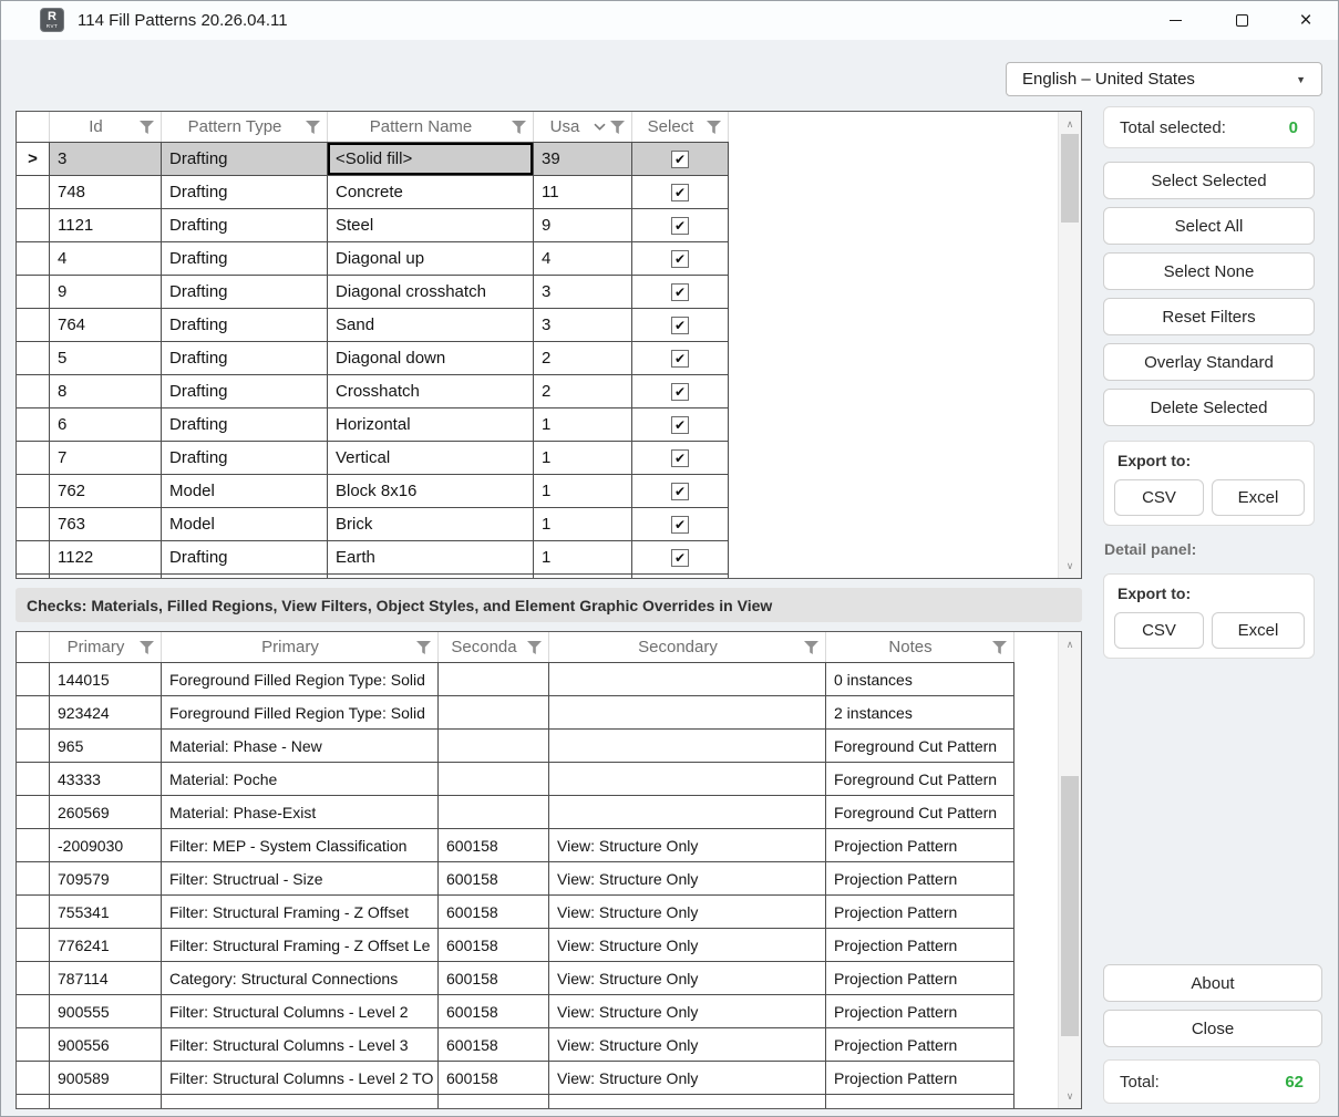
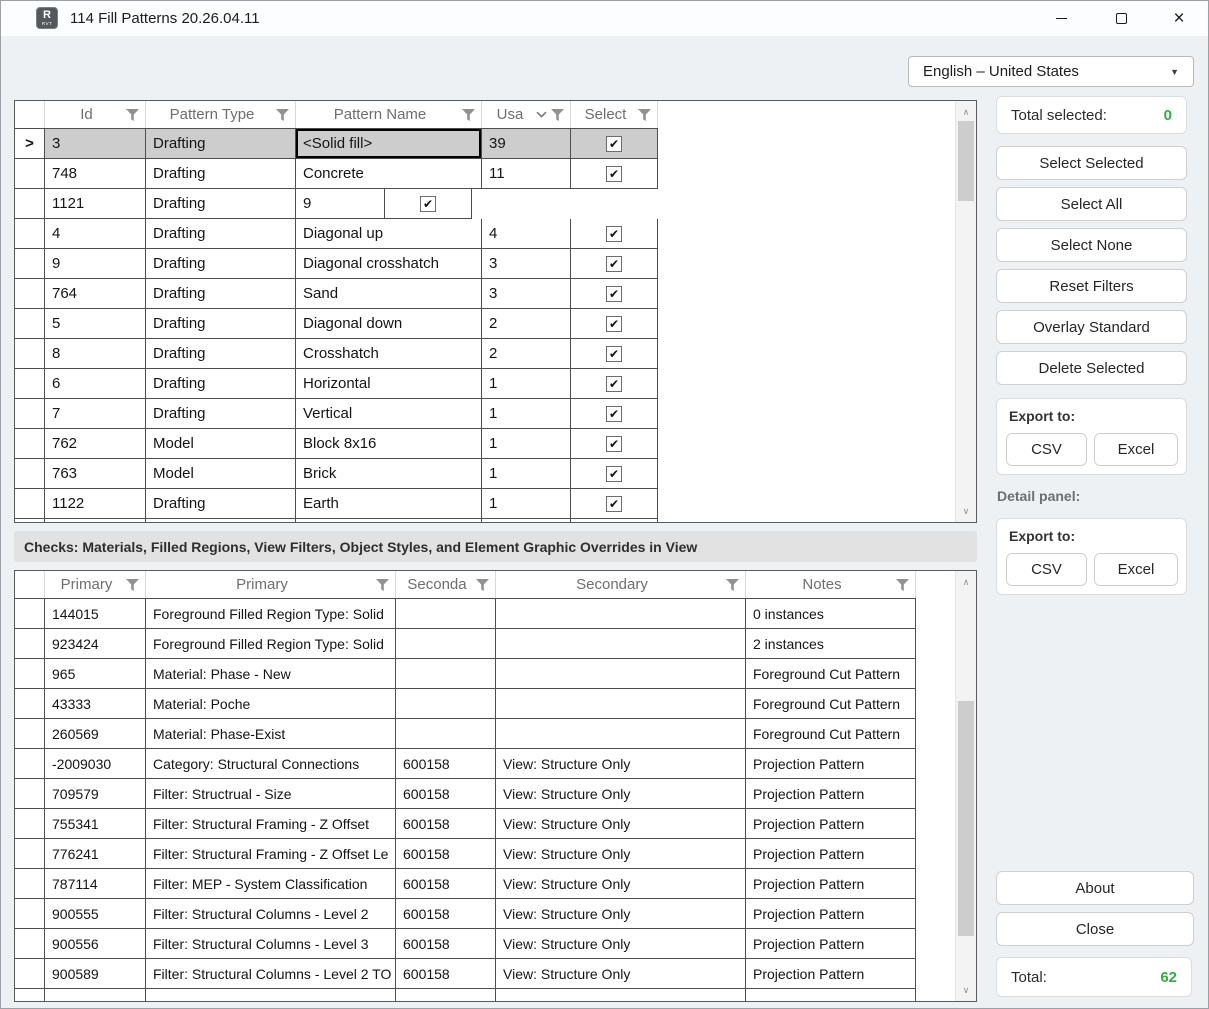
  R
  114 Fill Patterns 20.26.04.11
  ×
  English – United States
  ▼
  Id
  Pattern Type
  Pattern Name
  Usa
  Select
  >
  3
  Drafting
  <Solid fill>
  39
  ✔
  748
  Drafting
  Concrete
  11
  ✔
  1121
  Drafting
- Steel
  9
  ✔
  4
  Drafting
  Diagonal up
  4
  ✔
  9
  Drafting
  Diagonal crosshatch
  3
  ✔
  764
  Drafting
  Sand
  3
  ✔
  5
  Drafting
  Diagonal down
  2
  ✔
  8
  Drafting
  Crosshatch
  2
  ✔
  6
  Drafting
  Horizontal
  1
  ✔
  7
  Drafting
  Vertical
  1
  ✔
  762
  Model
  Block 8x16
  1
  ✔
  763
  Model
  Brick
  1
  ✔
  1122
  Drafting
  Earth
  1
  ✔
  ∧
  ∨
  Checks: Materials, Filled Regions, View Filters, Object Styles, and Element Graphic Overrides in View
  Primary
  Primary
  Seconda
  Secondary
  Notes
  144015
  Foreground Filled Region Type: Solid
  0 instances
  923424
  Foreground Filled Region Type: Solid
  2 instances
  965
  Material: Phase - New
  Foreground Cut Pattern
  43333
  Material: Poche
  Foreground Cut Pattern
  260569
  Material: Phase-Exist
  Foreground Cut Pattern
  -2009030
- Filter: MEP - System Classification
+ Category: Structural Connections
  600158
  View: Structure Only
  Projection Pattern
  709579
  Filter: Structrual - Size
  600158
  View: Structure Only
  Projection Pattern
  755341
  Filter: Structural Framing - Z Offset
  600158
  View: Structure Only
  Projection Pattern
  776241
  Filter: Structural Framing - Z Offset Le
  600158
  View: Structure Only
  Projection Pattern
  787114
- Category: Structural Connections
+ Filter: MEP - System Classification
  600158
  View: Structure Only
  Projection Pattern
  900555
  Filter: Structural Columns - Level 2
  600158
  View: Structure Only
  Projection Pattern
  900556
  Filter: Structural Columns - Level 3
  600158
  View: Structure Only
  Projection Pattern
  900589
  Filter: Structural Columns - Level 2 TO
  600158
  View: Structure Only
  Projection Pattern
  ∧
  ∨
  Total selected:
  0
  Select Selected
  Select All
  Select None
  Reset Filters
  Overlay Standard
  Delete Selected
  Export to:
  CSV
  Excel
  Detail panel:
  Export to:
  CSV
  Excel
  About
  Close
  Total:
  62
